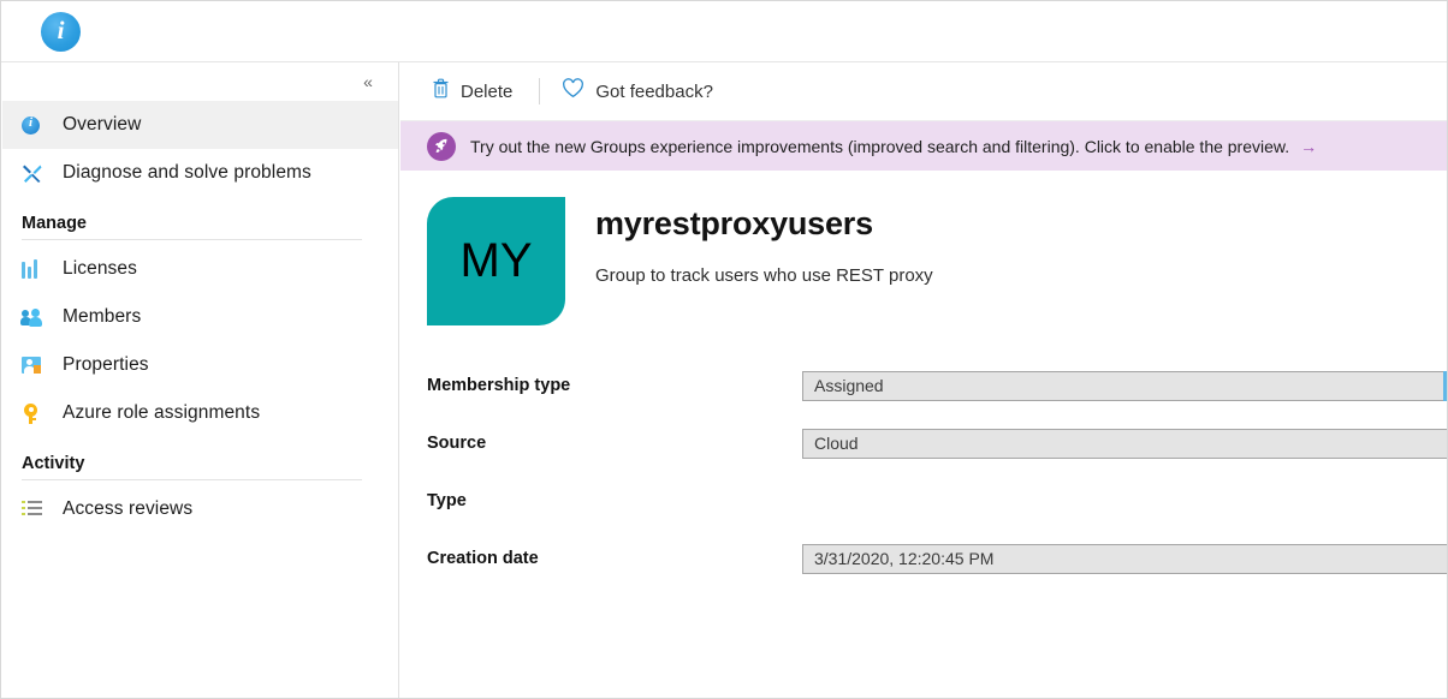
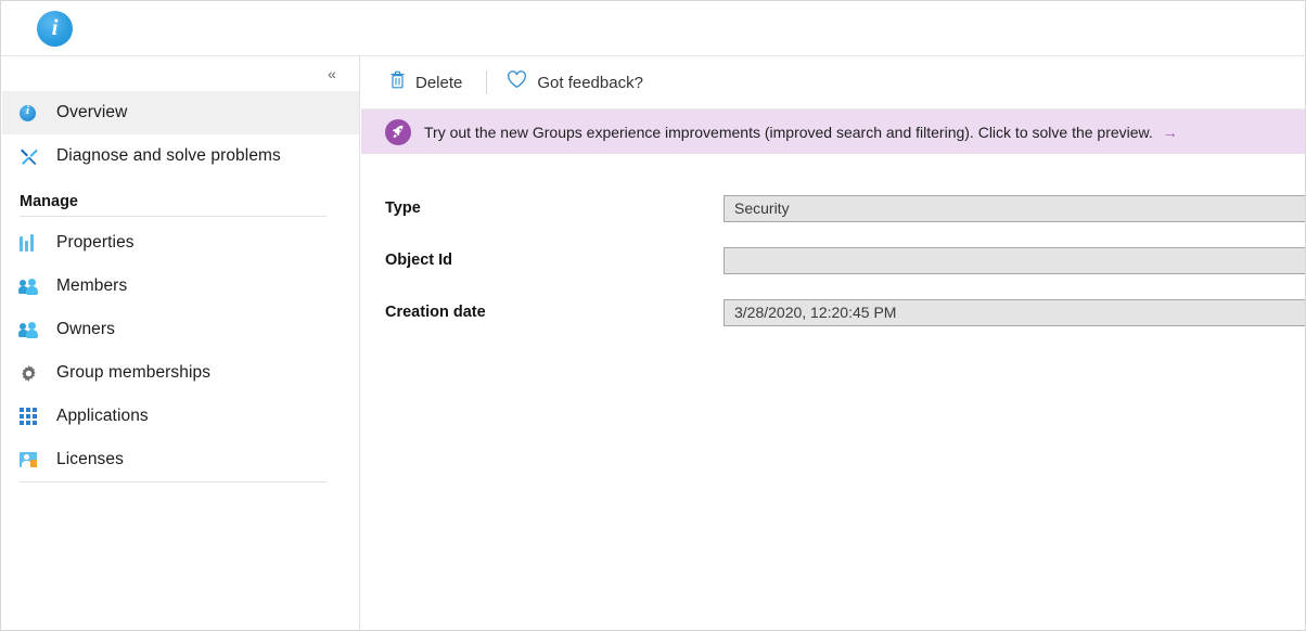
  i
  «
  Overview
  Diagnose and solve problems
  Manage
- Licenses
+ Properties
  Members
+ Owners
+ Group memberships
+ Applications
- Properties
+ Licenses
- Azure role assignments
- Activity
- Access reviews
  Delete
  Got feedback?
- Try out the new Groups experience improvements (improved search and filtering). Click to enable the preview.
+ Try out the new Groups experience improvements (improved search and filtering). Click to solve the preview.
  →
- MY
- myrestproxyusers
- Group to track users who use REST proxy
- Membership type
- Assigned
- Source
- Cloud
  Type
+ Security
+ Object Id
  Creation date
- 3/31/2020, 12:20:45 PM
+ 3/28/2020, 12:20:45 PM
